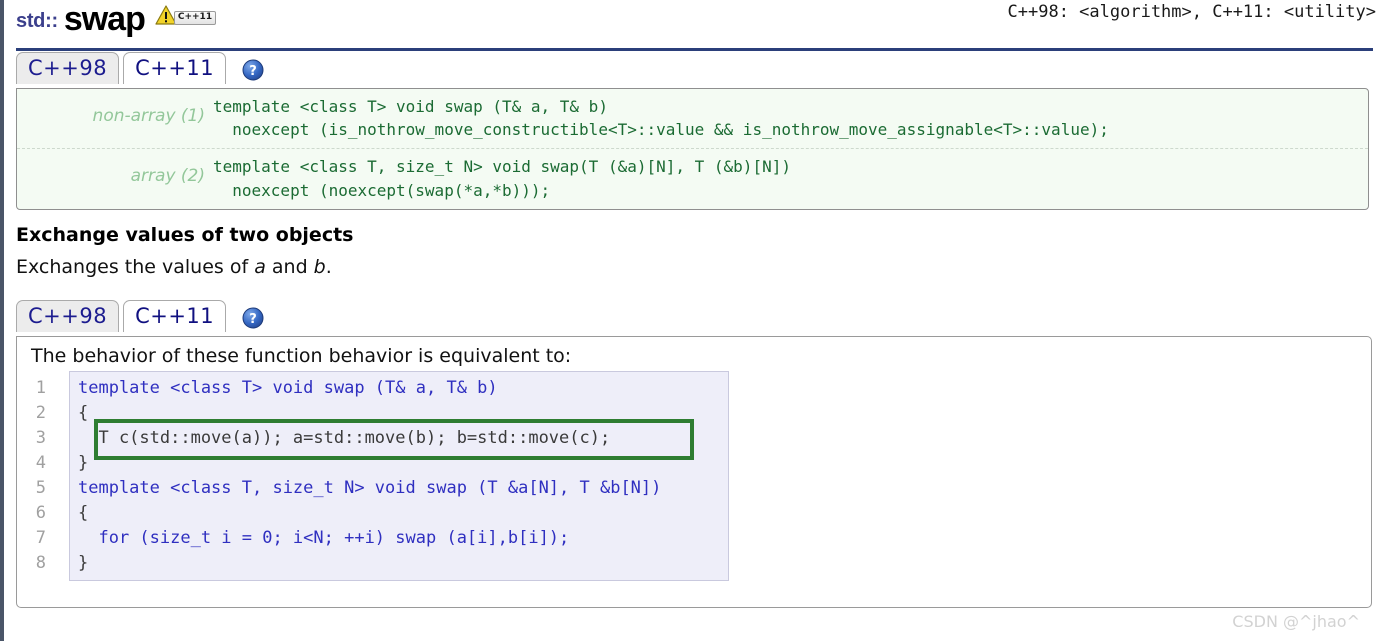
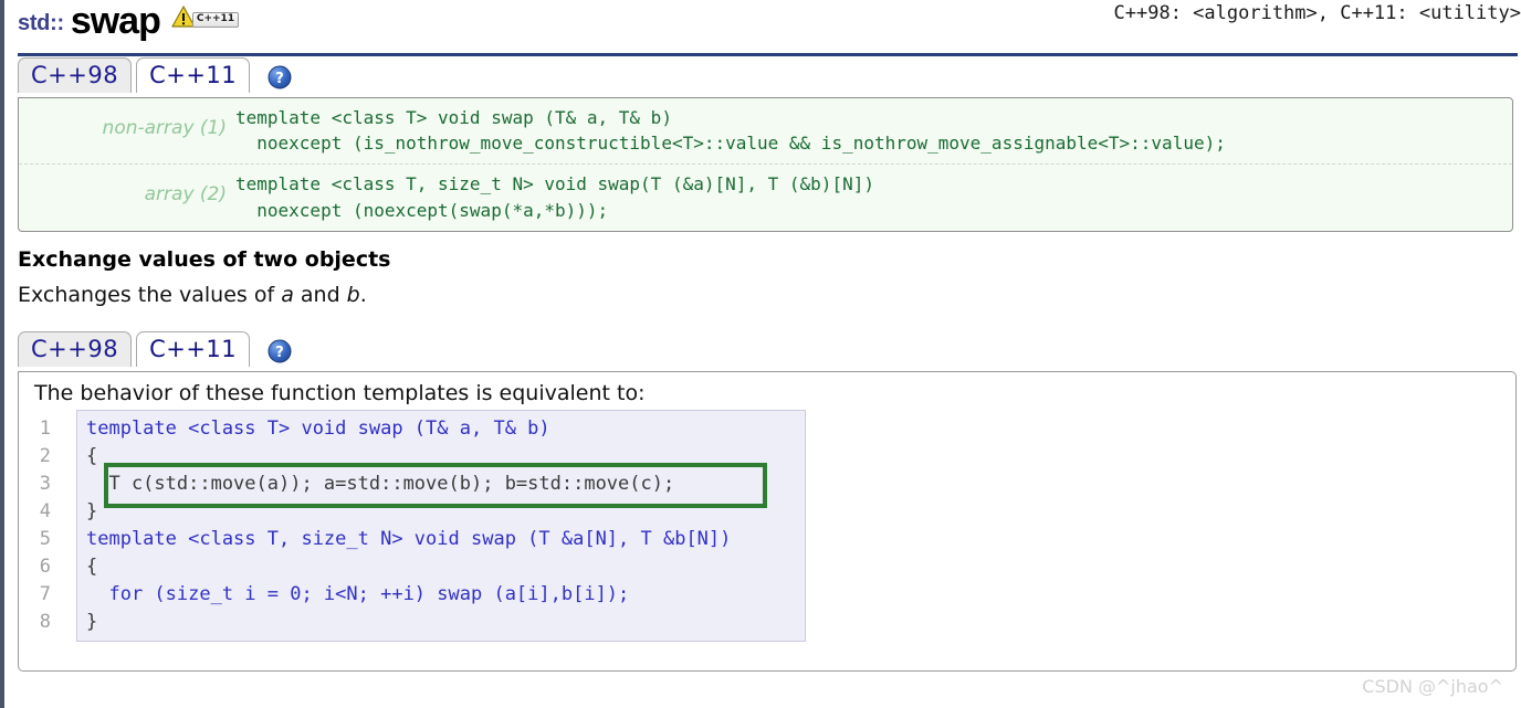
  std::
  swap
  C++11
  C++98: <algorithm>, C++11: <utility>
  C++98
  C++11
  ?
  non-array (1)
  template <class T> void swap (T& a, T& b)
  noexcept (is_nothrow_move_constructible<T>::value && is_nothrow_move_assignable<T>::value);
  array (2)
  template <class T, size_t N> void swap(T (&a)[N], T (&b)[N])
  noexcept (noexcept(swap(*a,*b)));
  Exchange values of two objects
  Exchanges the values of a and b.
  C++98
  C++11
  ?
- The behavior of these function behavior is equivalent to:
+ The behavior of these function templates is equivalent to:
  1
  template <class T> void swap (T& a, T& b)
  2
  {
  3
  T c(std::move(a)); a=std::move(b); b=std::move(c);
  4
  }
  5
  template <class T, size_t N> void swap (T &a[N], T &b[N])
  6
  {
  7
  for (size_t i = 0; i<N; ++i) swap (a[i],b[i]);
  8
  }
  CSDN @^jhao^
